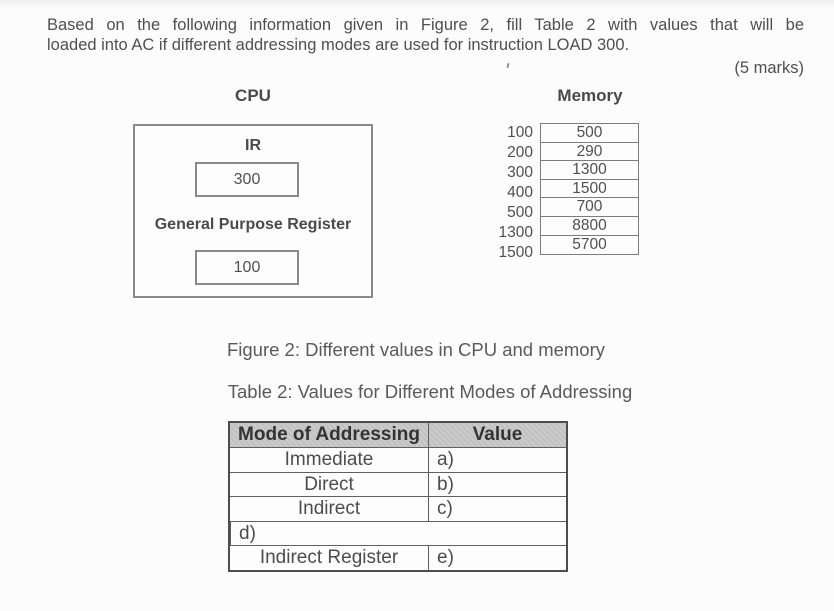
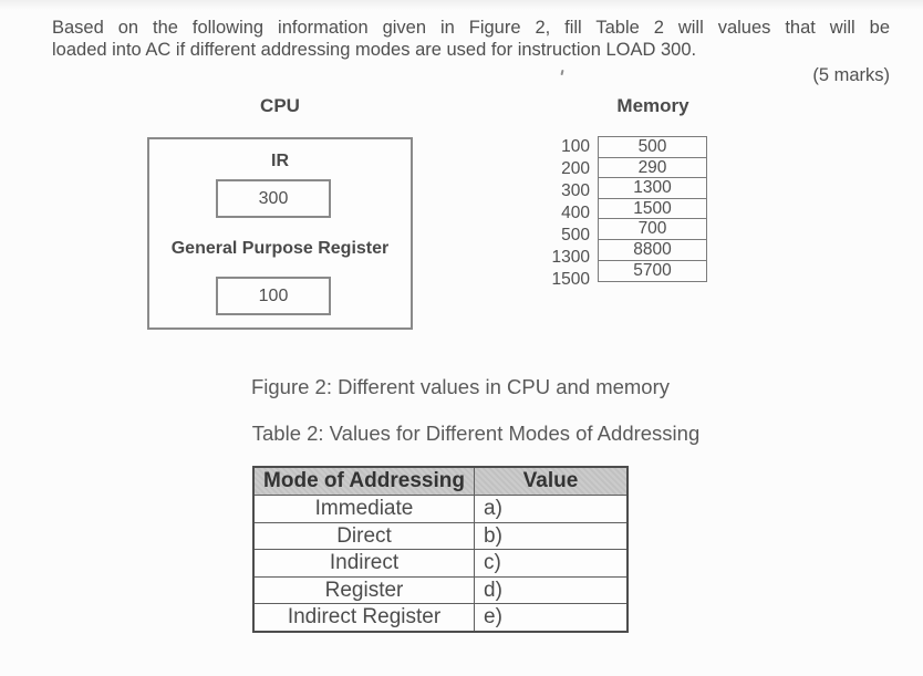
- Based on the following information given in Figure 2, fill Table 2 with values that will be
+ Based on the following information given in Figure 2, fill Table 2 will values that will be
  loaded into AC if different addressing modes are used for instruction LOAD 300.
  (5 marks)
  CPU
  IR
  300
  General Purpose Register
  100
  Memory
  100
  200
  300
  400
  500
  1300
  1500
  500
  290
  1300
  1500
  700
  8800
  5700
  Figure 2: Different values in CPU and memory
  Table 2: Values for Different Modes of Addressing
  Mode of Addressing
  Value
  Immediate
  a)
  Direct
  b)
  Indirect
  c)
+ Register
  d)
  Indirect Register
  e)
